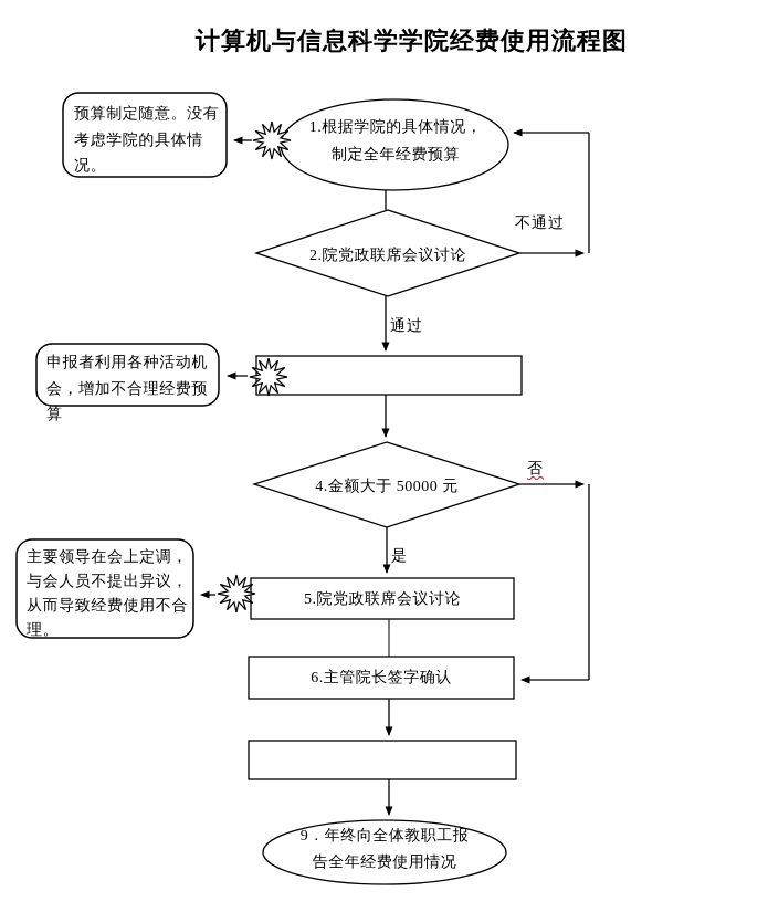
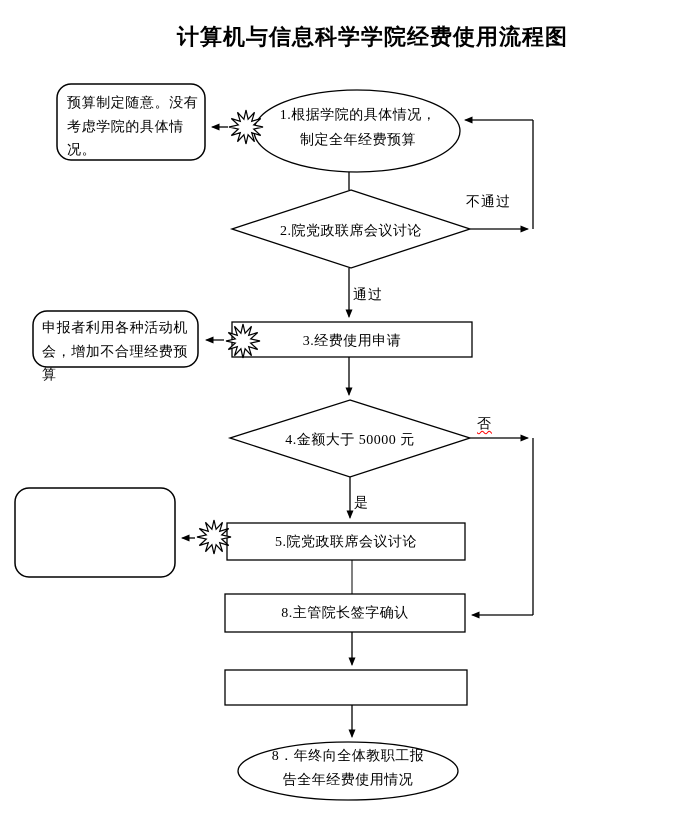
  计算机与信息科学学院经费使用流程图
  1.根据学院的具体情况，
  制定全年经费预算
  2.院党政联席会议讨论
+ 3.经费使用申请
  4.金额大于 50000 元
  5.院党政联席会议讨论
- 6.主管院长签字确认
+ 8.主管院长签字确认
- 9．年终向全体教职工报
+ 8．年终向全体教职工报
  告全年经费使用情况
  预算制定随意。没有考虑学院的具体情况。
  申报者利用各种活动机会，增加不合理经费预算
- 主要领导在会上定调，与会人员不提出异议，从而导致经费使用不合理。
  不通过
  通过
  是
  否
